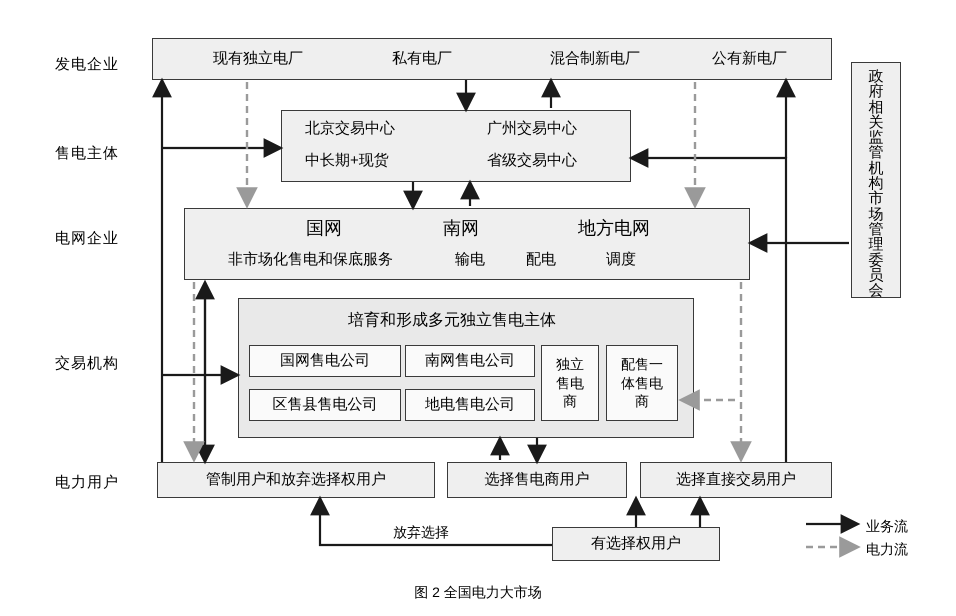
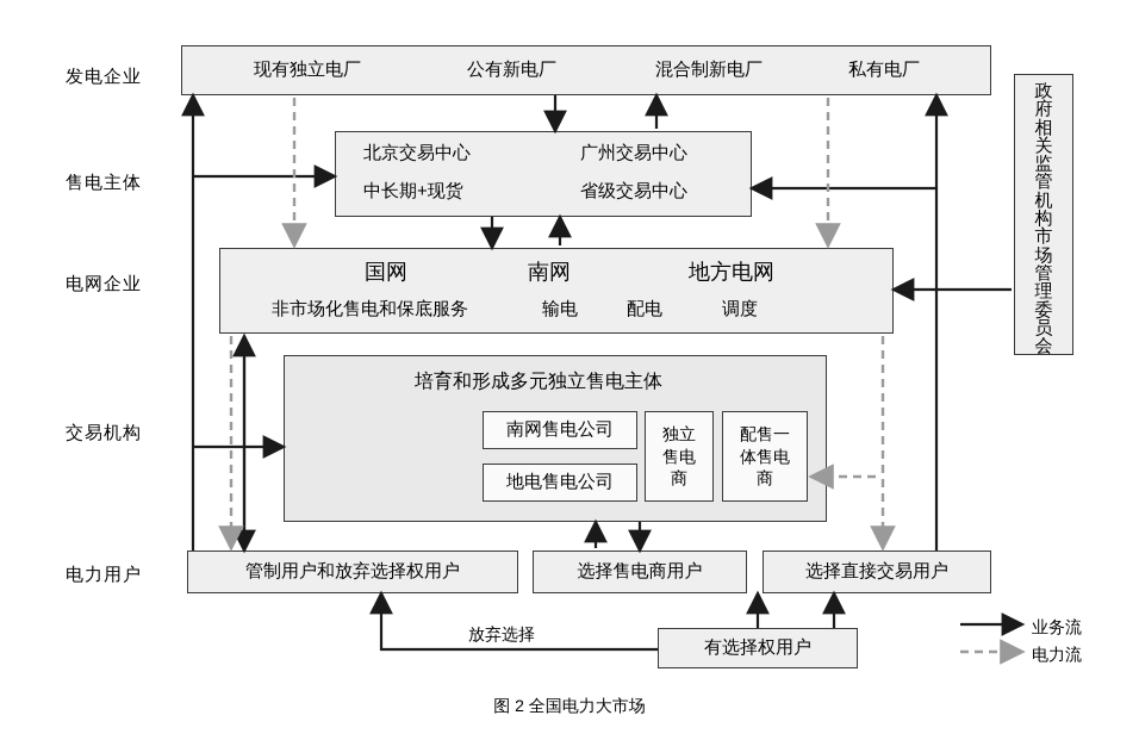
  发电企业
  售电主体
  电网企业
  交易机构
  电力用户
  现有独立电厂
- 私有电厂
+ 公有新电厂
  混合制新电厂
- 公有新电厂
+ 私有电厂
  北京交易中心
  广州交易中心
  中长期+现货
  省级交易中心
  国网
  南网
  地方电网
  非市场化售电和保底服务
  输电
  配电
  调度
  培育和形成多元独立售电主体
- 国网售电公司
  南网售电公司
- 区售县售电公司
  地电售电公司
  独立售电商
  配售一体售电商
  管制用户和放弃选择权用户
  选择售电商用户
  选择直接交易用户
  有选择权用户
  放弃选择
  政
  府
  相
  关
  监
  管
  机
  构
  市
  场
  管
  理
  委
  员
  会
  业务流
  电力流
  图 2 全国电力大市场
